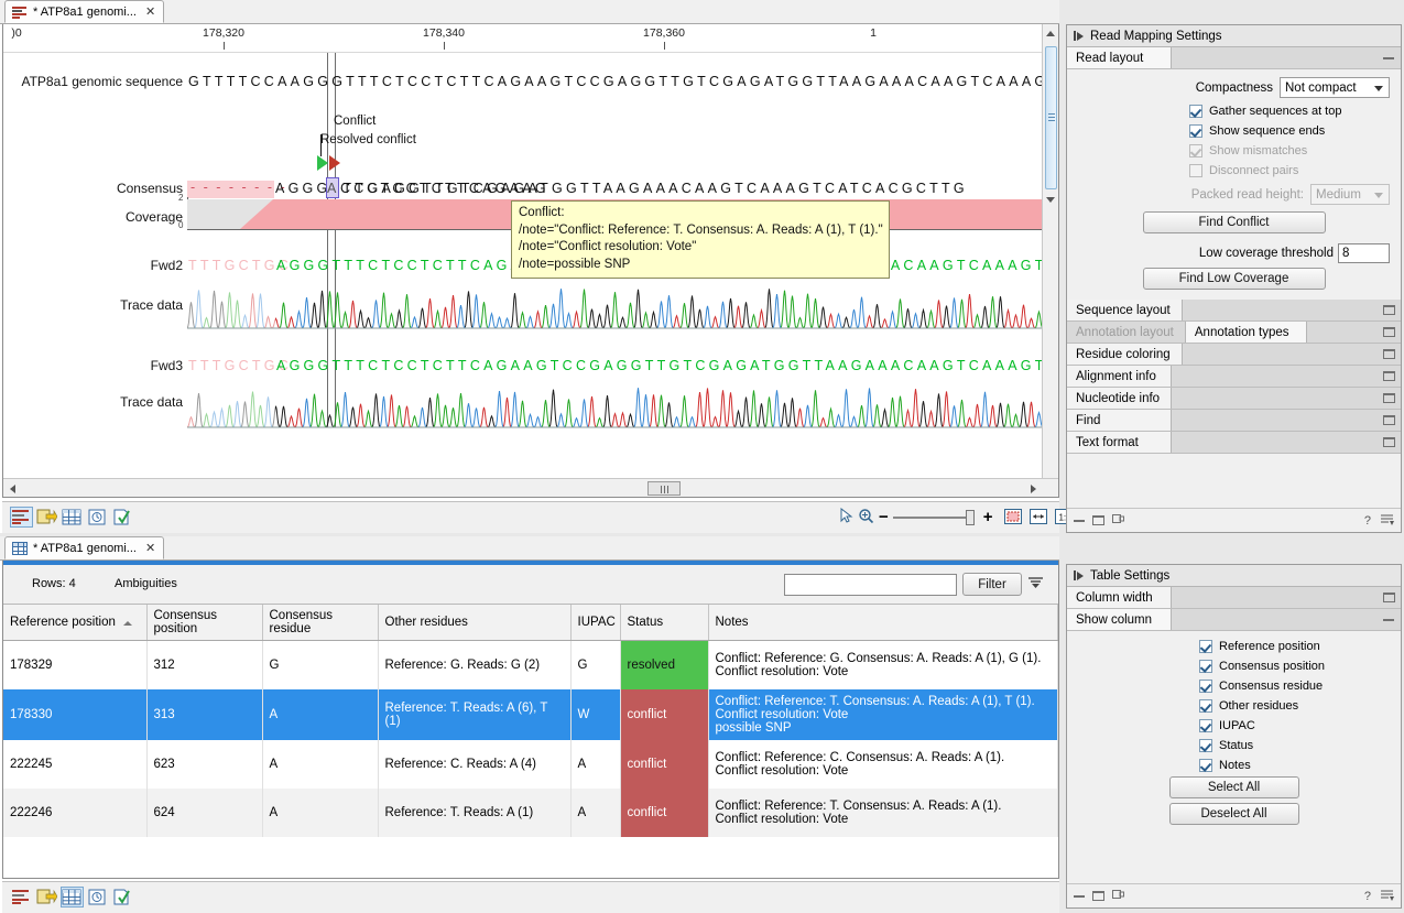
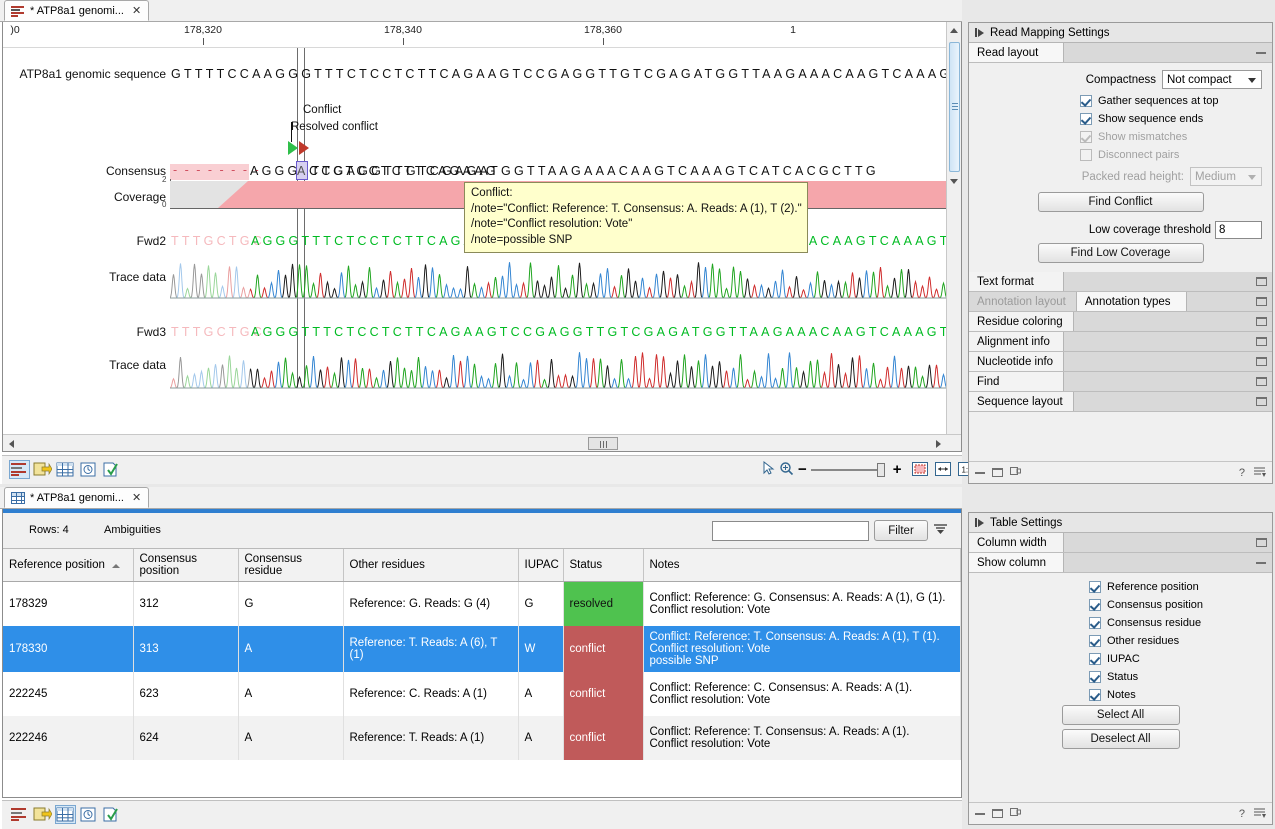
  * ATP8a1 genomi...
  ✕
  )0
  178,320
  178,340
  178,360
  1
  ATP8a1 genomic sequence
  GTTTTCCAAGGGTTTCTCCTCTTCAGAAGTCCGAGGTTGTCGAGATGGTTAAGAAACAAGTCAAA
  Conflict
  Resolved conflict
  Consensus
  - - - - - - - -
  AGGGTTCTCCTCTTCAGAAG
  A
  CCGAGGTTGTCGAGATGGTTAAGAAACAAGTCAAAGTCATCACGCTTG
  Coverage
  2
  0
  Fwd2
  TTTGCTGC
  Trace data
  Fwd3
  TTTGCTGC
  AGGGTTTCTCCTCTTCAGAAGTCCGAGGTTGTCGAGATGGTTAAGAAACAAGTCAAAG
  Trace data
  Conflict:
- /note="Conflict: Reference: T. Consensus: A. Reads: A (1), T (1)."
+ /note="Conflict: Reference: T. Consensus: A. Reads: A (1), T (2)."
  /note="Conflict resolution: Vote"
  /note=possible SNP
  −
  +
  Read Mapping Settings
  Read layout
  Compactness
  Not compact
  Gather sequences at top
  Show sequence ends
  Show mismatches
  Disconnect pairs
  Packed read height:
  Medium
  Find Conflict
  Low coverage threshold
  8
  Find Low Coverage
- Sequence layout
+ Text format
  Annotation layout
  Annotation types
  Residue coloring
  Alignment info
  Nucleotide info
  Find
- Text format
+ Sequence layout
  ?
  * ATP8a1 genomi...
  ✕
  Rows: 4
  Ambiguities
  Filter
  Reference position	Consensus position	Consensus residue	Other residues	IUPAC	Status	Notes
- 178329	312	G	Reference: G. Reads: G (2)	G	resolved	Conflict: Reference: G. Consensus: A. Reads: A (1), G (1). Conflict resolution: Vote
+ 178329	312	G	Reference: G. Reads: G (4)	G	resolved	Conflict: Reference: G. Consensus: A. Reads: A (1), G (1). Conflict resolution: Vote
  178330	313	A	Reference: T. Reads: A (6), T (1)	W	conflict	Conflict: Reference: T. Consensus: A. Reads: A (1), T (1). Conflict resolution: Vote possible SNP
- 222245	623	A	Reference: C. Reads: A (4)	A	conflict	Conflict: Reference: C. Consensus: A. Reads: A (1). Conflict resolution: Vote
+ 222245	623	A	Reference: C. Reads: A (1)	A	conflict	Conflict: Reference: C. Consensus: A. Reads: A (1). Conflict resolution: Vote
  222246	624	A	Reference: T. Reads: A (1)	A	conflict	Conflict: Reference: T. Consensus: A. Reads: A (1). Conflict resolution: Vote
  Table Settings
  Column width
  Show column
  Reference position
  Consensus position
  Consensus residue
  Other residues
  IUPAC
  Status
  Notes
  Select All
  Deselect All
  ?
